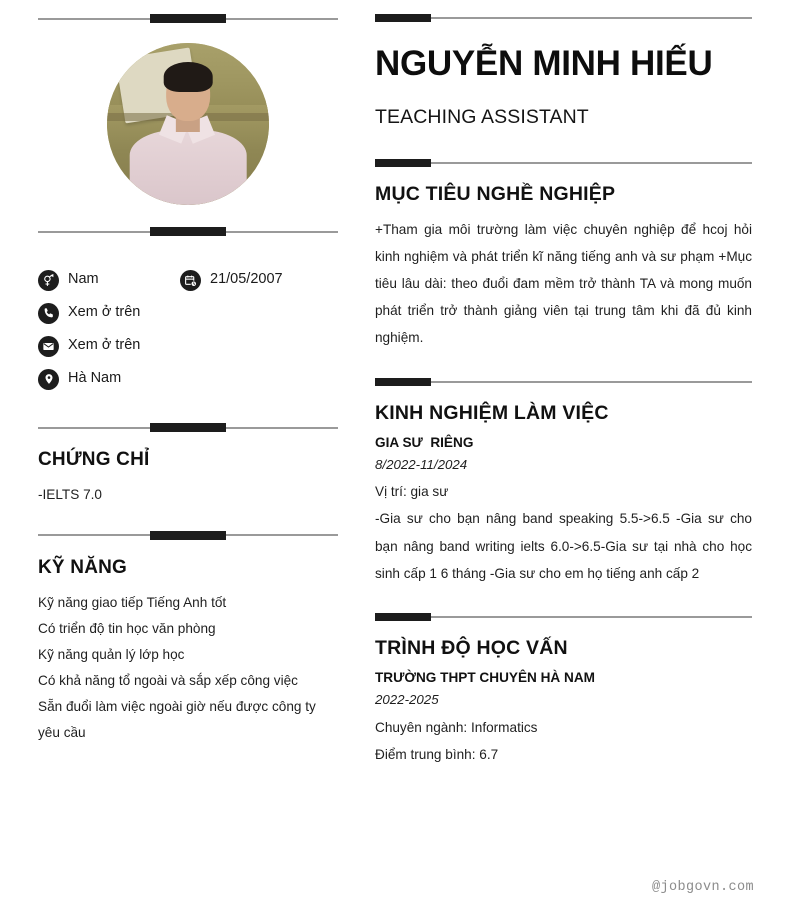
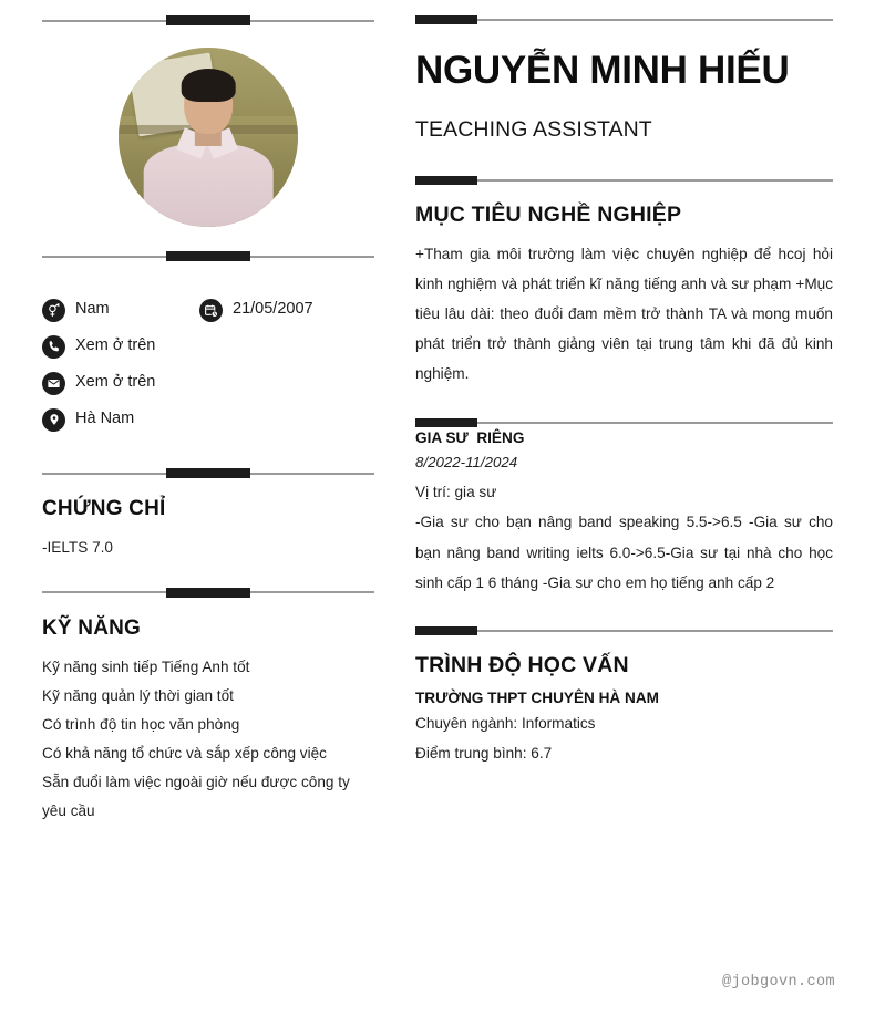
  Nam
  21/05/2007
  Xem ở trên
  Xem ở trên
  Hà Nam
  CHỨNG CHỈ
  -IELTS 7.0
  KỸ NĂNG
- Kỹ năng giao tiếp Tiếng Anh tốt
+ Kỹ năng sinh tiếp Tiếng Anh tốt
+ Kỹ năng quản lý thời gian tốt
- Có triển độ tin học văn phòng
+ Có trình độ tin học văn phòng
- Kỹ năng quản lý lớp học
- Có khả năng tổ ngoài và sắp xếp công việc
+ Có khả năng tổ chức và sắp xếp công việc
  Sẵn đuổi làm việc ngoài giờ nếu được công ty yêu cầu
  NGUYỄN MINH HIẾU
  TEACHING ASSISTANT
  MỤC TIÊU NGHỀ NGHIỆP
  +Tham gia môi trường làm việc chuyên nghiệp để hcoj hỏi kinh nghiệm và phát triển kĩ năng tiếng anh và sư phạm +Mục tiêu lâu dài: theo đuổi đam mềm trở thành TA và mong muốn phát triển trở thành giảng viên tại trung tâm khi đã đủ kinh nghiệm.
- KINH NGHIỆM LÀM VIỆC
  GIA SƯ RIÊNG
  8/2022-11/2024
  Vị trí: gia sư
  -Gia sư cho bạn nâng band speaking 5.5->6.5 -Gia sư cho bạn nâng band writing ielts 6.0->6.5-Gia sư tại nhà cho học sinh cấp 1 6 tháng -Gia sư cho em họ tiếng anh cấp 2
  TRÌNH ĐỘ HỌC VẤN
  TRƯỜNG THPT CHUYÊN HÀ NAM
- 2022-2025
  Chuyên ngành: Informatics
  Điểm trung bình: 6.7
  @jobgovn.com
